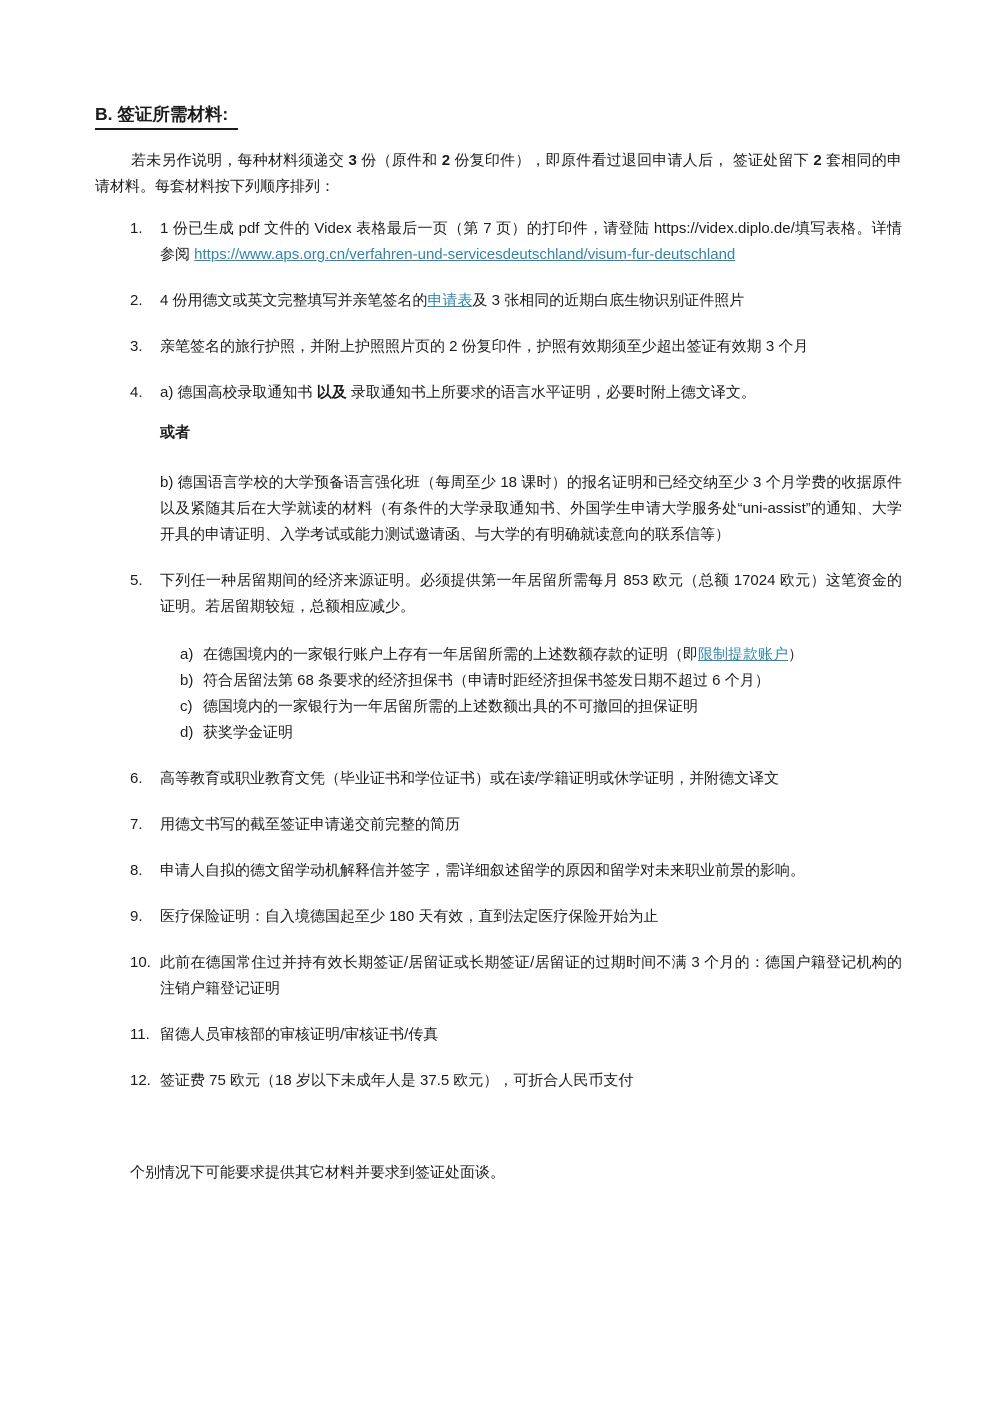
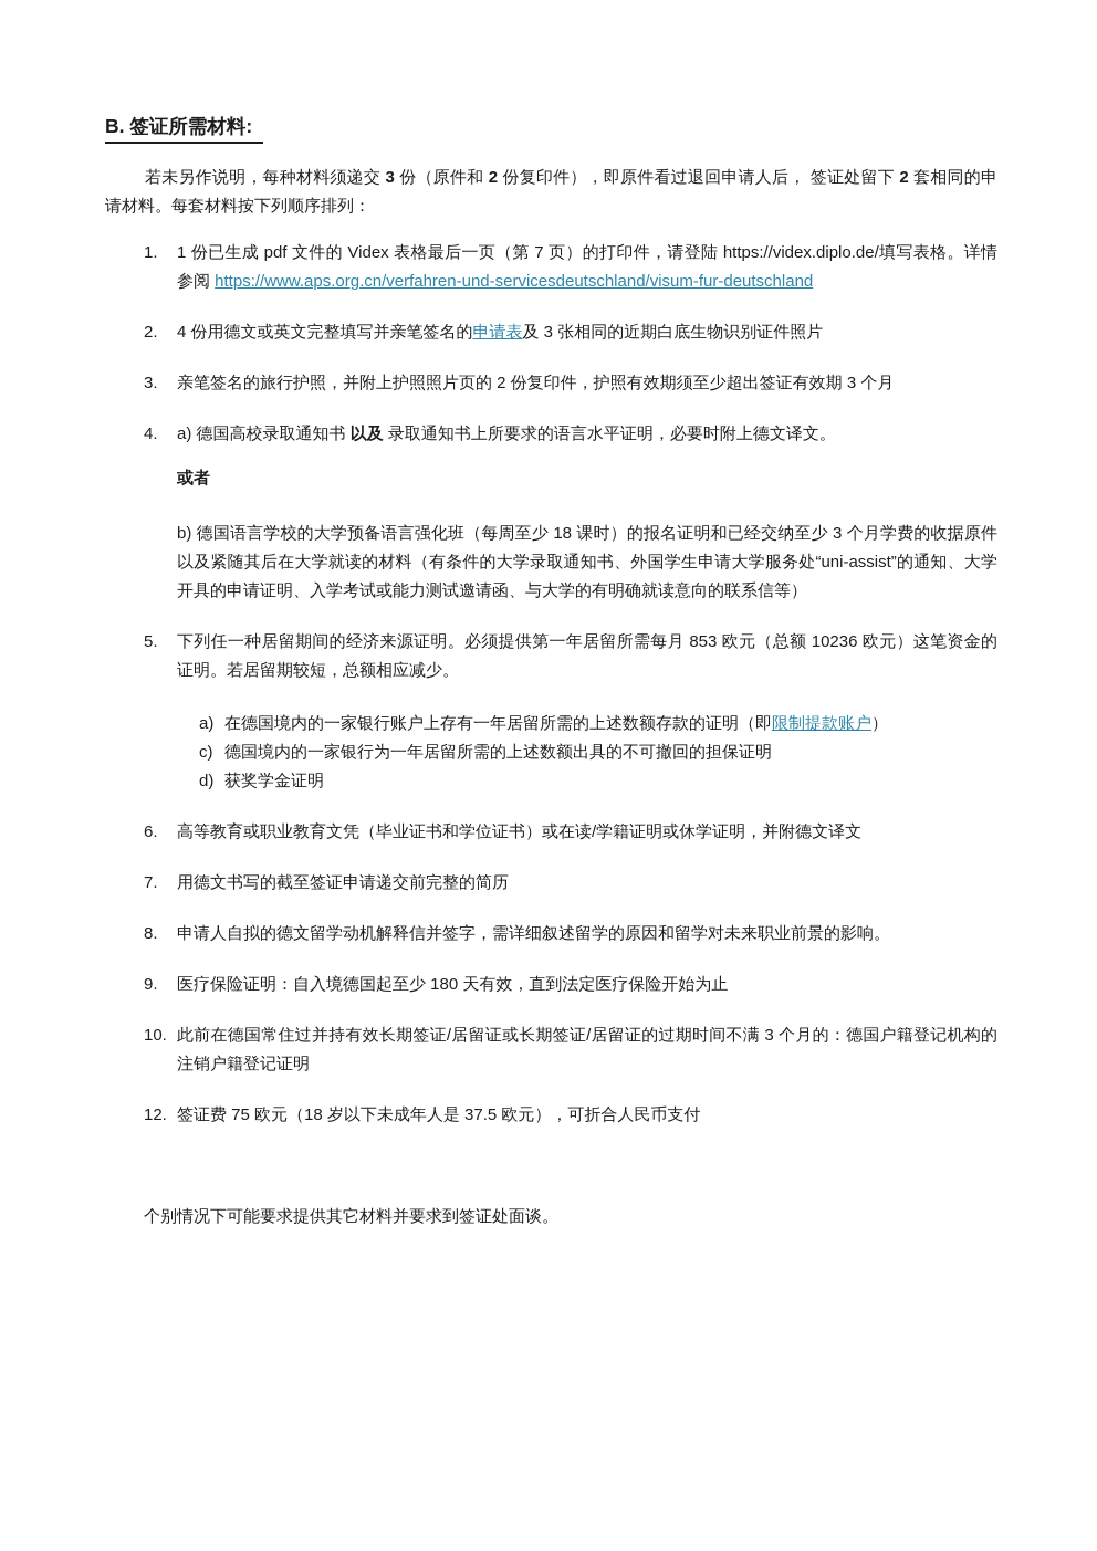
  B. 签证所需材料:
  若未另作说明，每种材料须递交 3 份（原件和 2 份复印件），即原件看过退回申请人后， 签证处留下 2 套相同的申请材料。每套材料按下列顺序排列：
  1.
  1 份已生成 pdf 文件的 Videx 表格最后一页（第 7 页）的打印件，请登陆 https://videx.diplo.de/填写表格。详情参阅 https://www.aps.org.cn/verfahren-und-servicesdeutschland/visum-fur-deutschland
  2.
  4 份用德文或英文完整填写并亲笔签名的申请表及 3 张相同的近期白底生物识别证件照片
  3.
  亲笔签名的旅行护照，并附上护照照片页的 2 份复印件，护照有效期须至少超出签证有效期 3 个月
  4.
  a) 德国高校录取通知书 以及 录取通知书上所要求的语言水平证明，必要时附上德文译文。
  或者
  b) 德国语言学校的大学预备语言强化班（每周至少 18 课时）的报名证明和已经交纳至少 3 个月学费的收据原件以及紧随其后在大学就读的材料（有条件的大学录取通知书、外国学生申请大学服务处“uni-assist”的通知、大学开具的申请证明、入学考试或能力测试邀请函、与大学的有明确就读意向的联系信等）
  5.
- 下列任一种居留期间的经济来源证明。必须提供第一年居留所需每月 853 欧元（总额 17024 欧元）这笔资金的证明。若居留期较短，总额相应减少。
+ 下列任一种居留期间的经济来源证明。必须提供第一年居留所需每月 853 欧元（总额 10236 欧元）这笔资金的证明。若居留期较短，总额相应减少。
  a)
  在德国境内的一家银行账户上存有一年居留所需的上述数额存款的证明（即限制提款账户）
- b)
- 符合居留法第 68 条要求的经济担保书（申请时距经济担保书签发日期不超过 6 个月）
  c)
  德国境内的一家银行为一年居留所需的上述数额出具的不可撤回的担保证明
  d)
  获奖学金证明
  6.
  高等教育或职业教育文凭（毕业证书和学位证书）或在读/学籍证明或休学证明，并附德文译文
  7.
  用德文书写的截至签证申请递交前完整的简历
  8.
  申请人自拟的德文留学动机解释信并签字，需详细叙述留学的原因和留学对未来职业前景的影响。
  9.
  医疗保险证明：自入境德国起至少 180 天有效，直到法定医疗保险开始为止
  10.
  此前在德国常住过并持有效长期签证/居留证或长期签证/居留证的过期时间不满 3 个月的：德国户籍登记机构的注销户籍登记证明
- 11.
- 留德人员审核部的审核证明/审核证书/传真
  12.
  签证费 75 欧元（18 岁以下未成年人是 37.5 欧元），可折合人民币支付
  个别情况下可能要求提供其它材料并要求到签证处面谈。
